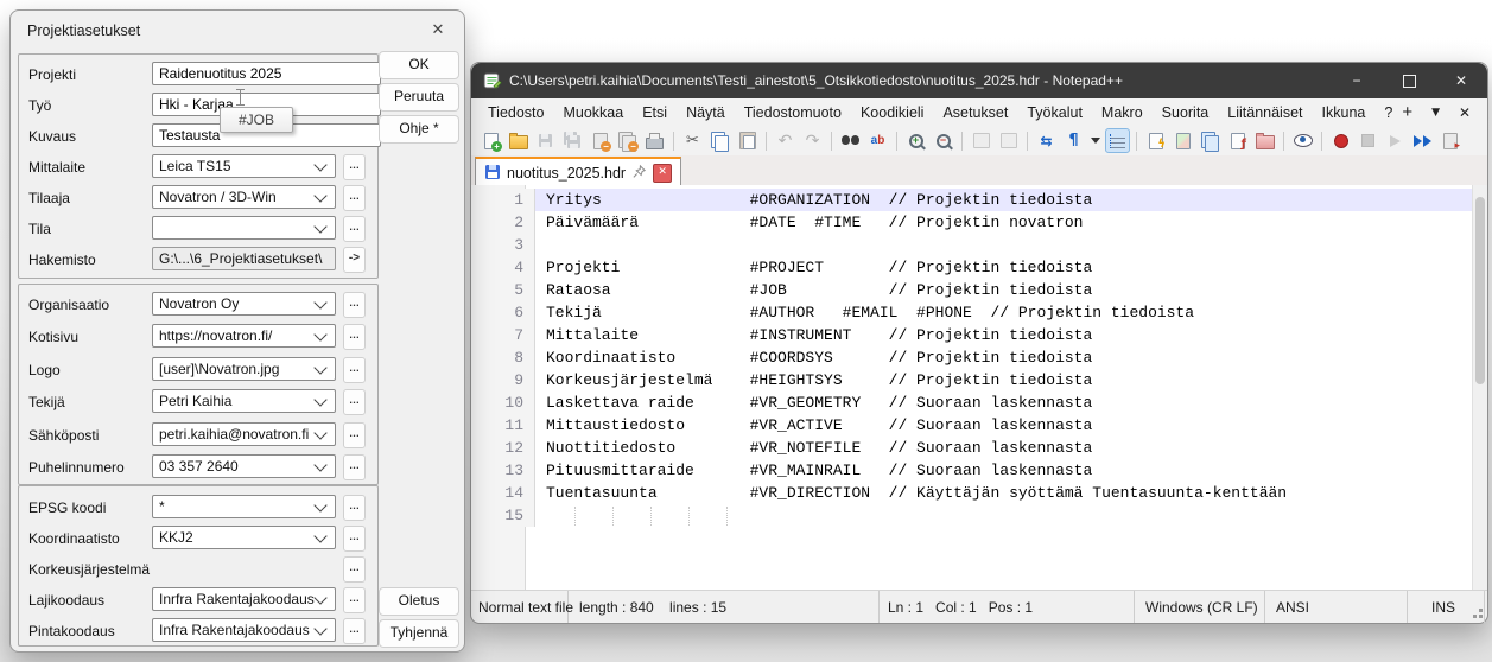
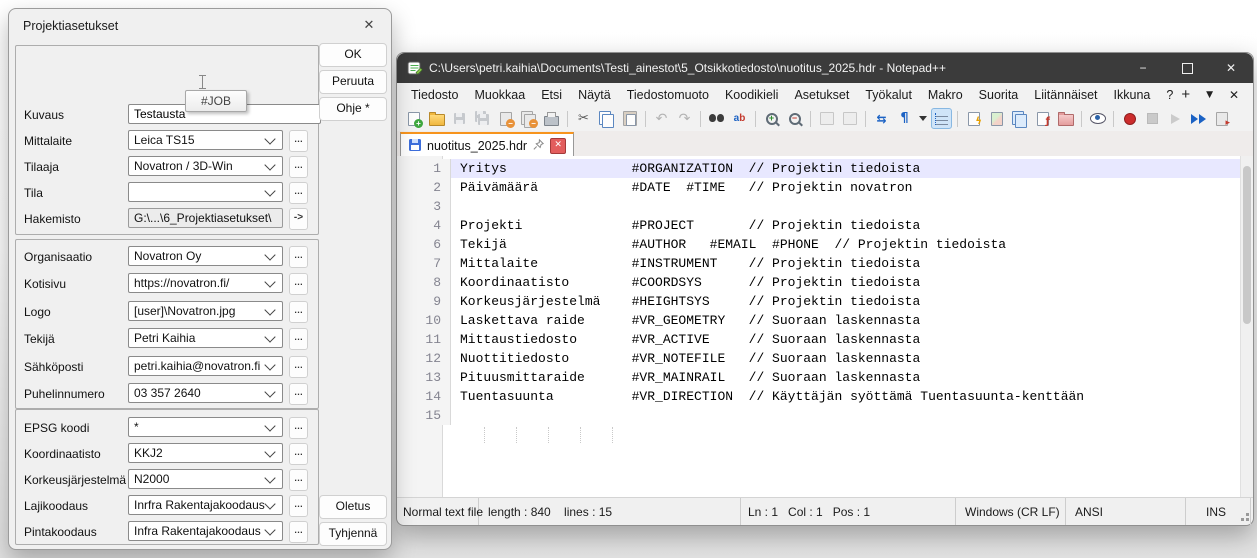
  C:\Users\petri.kaihia\Documents\Testi_ainestot\5_Otsikkotiedosto\nuotitus_2025.hdr - Notepad++
  −
  ✕
  Tiedosto
  Muokkaa
  Etsi
  Näytä
  Tiedostomuoto
  Koodikieli
  Asetukset
  Työkalut
  Makro
  Suorita
  Liitännäiset
  Ikkuna
  ?
  +
  ▼
  ✕
  +
  −
  −
  ✂
  ↶
  ↷
  ab
  +
  −
  ⇆
  ¶
  ϟ
  ƒ
  ▸
  nuotitus_2025.hdr
  ✕
  1
  Yritys #ORGANIZATION // Projektin tiedoista
  2
  Päivämäärä #DATE #TIME // Projektin novatron
  3
  4
  Projekti #PROJECT // Projektin tiedoista
- 5
- Rataosa #JOB // Projektin tiedoista
  6
  Tekijä #AUTHOR #EMAIL #PHONE // Projektin tiedoista
  7
  Mittalaite #INSTRUMENT // Projektin tiedoista
  8
  Koordinaatisto #COORDSYS // Projektin tiedoista
  9
  Korkeusjärjestelmä #HEIGHTSYS // Projektin tiedoista
  10
  Laskettava raide #VR_GEOMETRY // Suoraan laskennasta
  11
  Mittaustiedosto #VR_ACTIVE // Suoraan laskennasta
  12
  Nuottitiedosto #VR_NOTEFILE // Suoraan laskennasta
  13
  Pituusmittaraide #VR_MAINRAIL // Suoraan laskennasta
  14
  Tuentasuunta #VR_DIRECTION // Käyttäjän syöttämä Tuentasuunta-kenttään
  15
  Normal text fil
  length : 840 lines : 15
  Ln : 1 Col : 1 Pos : 1
  Windows (CR LF)
  ANSI
  INS
  Projektiasetukset
  ✕
- Projekti
- Raidenuotitus 2025
- Työ
- Hki - Karjaa
  Kuvaus
  Testausta
  Mittalaite
  Leica TS15
  …
  Tilaaja
  Novatron / 3D-Win
  …
  Tila
  …
  Hakemisto
  G:\...\6_Projektiasetukset\
  ->
  #JOB
  Organisaatio
  Novatron Oy
  …
  Kotisivu
  https://novatron.fi/
  …
  Logo
  [user]\Novatron.jpg
  …
  Tekijä
  Petri Kaihia
  …
  Sähköposti
  petri.kaihia@novatron.fi
  …
  Puhelinnumero
  03 357 2640
  …
  EPSG koodi
  *
  …
  Koordinaatisto
  KKJ2
  …
  Korkeusjärjestelmä
+ N2000
  …
  Lajikoodaus
  Inrfra Rakentajakoodaus
  …
  Pintakoodaus
  Infra Rakentajakoodaus
  …
  OK
  Peruuta
  Ohje *
  Oletus
  Tyhjennä
